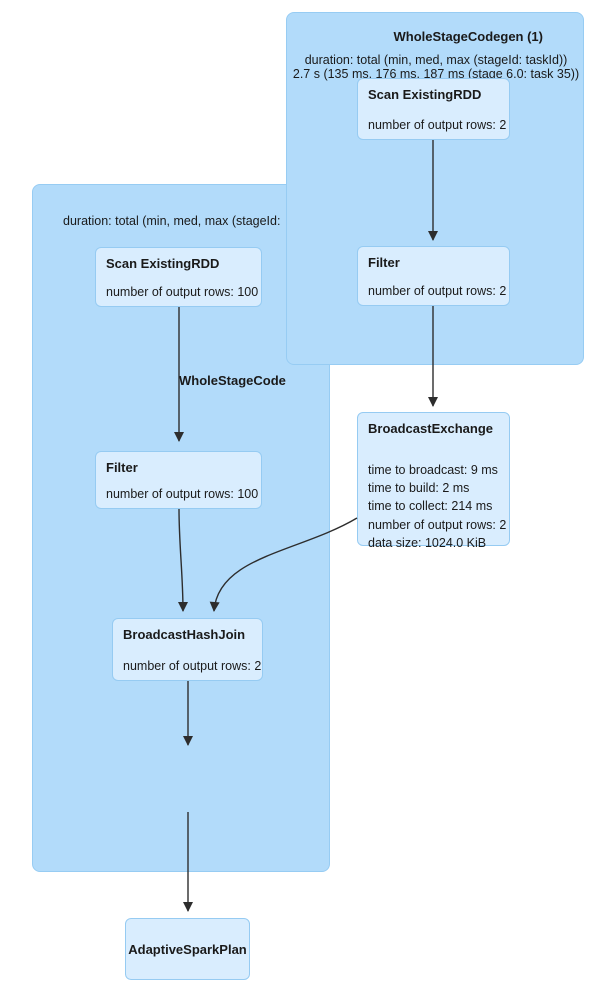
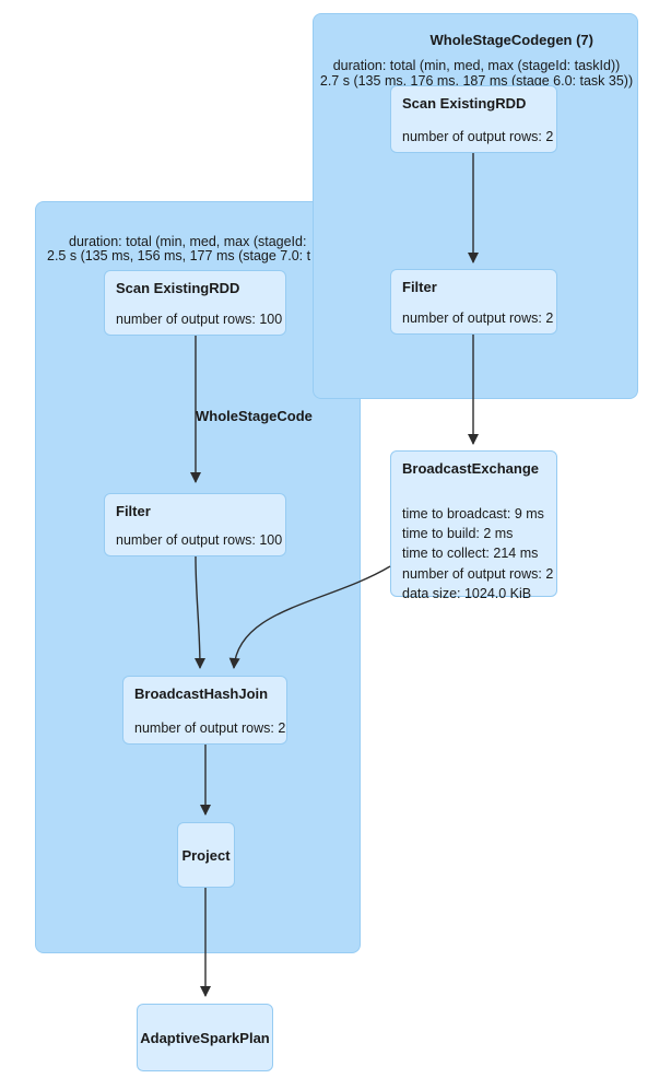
  WholeStageCode
  duration: total (min, med, max (stageId:
+ 2.5 s (135 ms, 156 ms, 177 ms (stage 7.0: t
- WholeStageCodegen (1)
+ WholeStageCodegen (7)
  duration: total (min, med, max (stageId: taskId))
  2.7 s (135 ms, 176 ms, 187 ms (stage 6.0: task 35))
  Scan ExistingRDD
  number of output rows: 2
  Filter
  number of output rows: 2
  Scan ExistingRDD
  number of output rows: 100
  Filter
  number of output rows: 100
  BroadcastExchange
  time to broadcast: 9 ms
  time to build: 2 ms
  time to collect: 214 ms
  number of output rows: 2
  data size: 1024.0 KiB
  BroadcastHashJoin
  number of output rows: 2
+ Project
  AdaptiveSparkPlan
